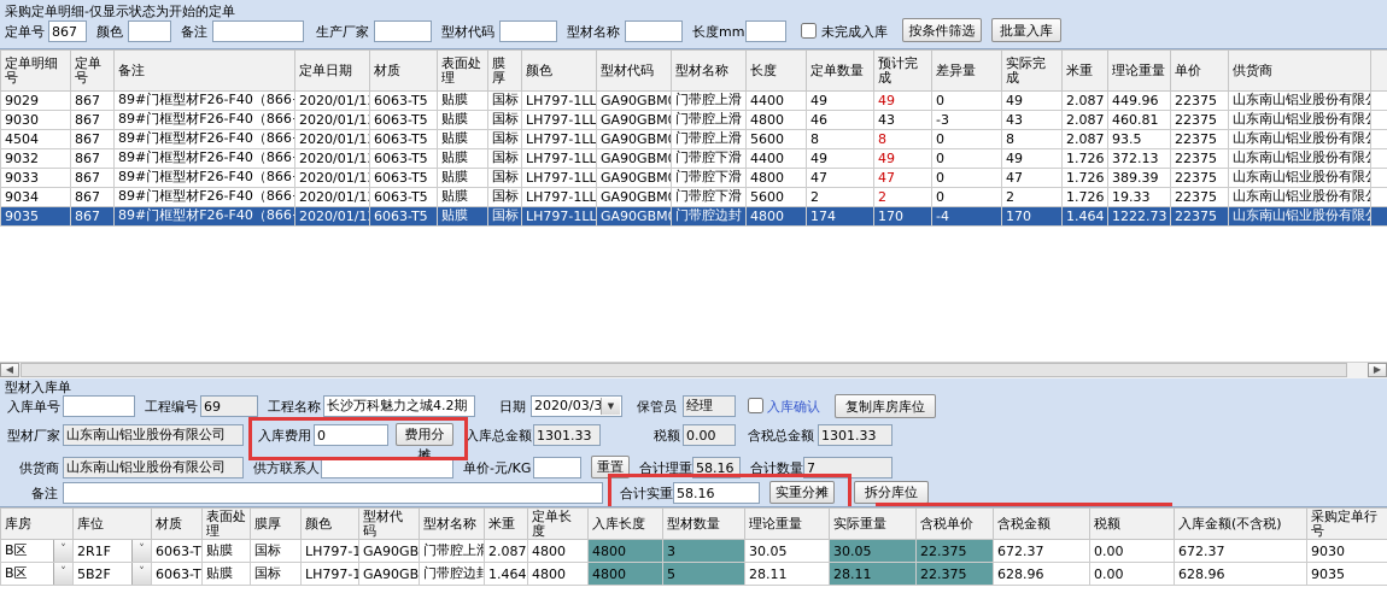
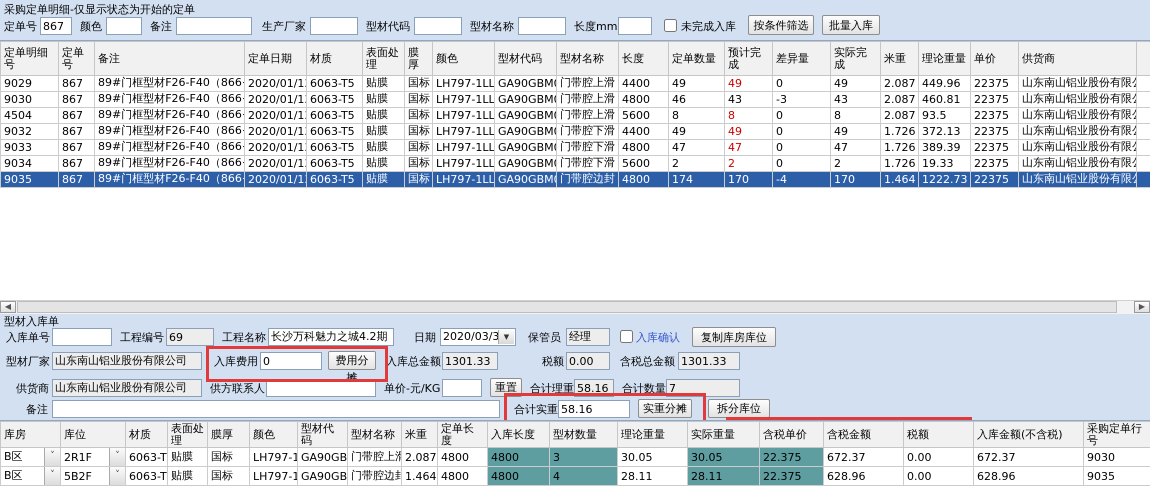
  采购定单明细-仅显示状态为开始的定单
  定单号
  867
  颜色
  备注
  生产厂家
  型材代码
  型材名称
  长度mm
  未完成入库
  按条件筛选
  批量入库
  定单明细号	定单号	备注	定单日期	材质	表面处理	膜厚	颜色	型材代码	型材名称	长度	定单数量	预计完成	差异量	实际完成	米重	理论重量	单价	供货商
  9029	867	89#门框型材F26-F40（866	2020/01/1	6063-T5	贴膜	国标	LH797-1LL	GA90GBM	门带腔上滑	4400	49	49	0	49	2.087	449.96	22375	山东南山铝业股份有限
  9030	867	89#门框型材F26-F40（866	2020/01/1	6063-T5	贴膜	国标	LH797-1LL	GA90GBM	门带腔上滑	4800	46	43	-3	43	2.087	460.81	22375	山东南山铝业股份有限
  4504	867	89#门框型材F26-F40（866	2020/01/1	6063-T5	贴膜	国标	LH797-1LL	GA90GBM	门带腔上滑	5600	8	8	0	8	2.087	93.5	22375	山东南山铝业股份有限
  9032	867	89#门框型材F26-F40（866	2020/01/1	6063-T5	贴膜	国标	LH797-1LL	GA90GBM	门带腔下滑	4400	49	49	0	49	1.726	372.13	22375	山东南山铝业股份有限
  9033	867	89#门框型材F26-F40（866	2020/01/1	6063-T5	贴膜	国标	LH797-1LL	GA90GBM	门带腔下滑	4800	47	47	0	47	1.726	389.39	22375	山东南山铝业股份有限
  9034	867	89#门框型材F26-F40（866	2020/01/1	6063-T5	贴膜	国标	LH797-1LL	GA90GBM	门带腔下滑	5600	2	2	0	2	1.726	19.33	22375	山东南山铝业股份有限
  9035	867	89#门框型材F26-F40（866	2020/01/1	6063-T5	贴膜	国标	LH797-1LL	GA90GBM	门带腔边封	4800	174	170	-4	170	1.464	1222.73	22375	山东南山铝业股份有限
  ◀
  ▶
  型材入库单
  入库单号
  工程编号
  69
  工程名称
  长沙万科魅力之城4.2期
  日期
  2020/03/3
  ▼
  保管员
  经理
  入库确认
  复制库房库位
  型材厂家
  山东南山铝业股份有限公司
  入库费用
  0
  费用分摊
  入库总金额
  1301.33
  税额
  0.00
  含税总金额
  1301.33
  供货商
  山东南山铝业股份有限公司
  供方联系人
  单价-元/KG
  重置
  合计理重
  58.16
  合计数量
  7
  备注
  合计实重
  58.16
  实重分摊
  拆分库位
  库房	库位	材质	表面处理	膜厚	颜色	型材代码	型材名称	米重	定单长度	入库长度	型材数量	理论重量	实际重量	含税单价	含税金额	税额	入库金额(不含税)	采购定单行号
  B区 ˅	2R1F ˅	6063-T	贴膜	国标	LH797-1	GA90GB	门带腔上滑	2.087	4800	4800	3	30.05	30.05	22.375	672.37	0.00	672.37	9030
- B区 ˅	5B2F ˅	6063-T	贴膜	国标	LH797-1	GA90GB	门带腔边封	1.464	4800	4800	5	28.11	28.11	22.375	628.96	0.00	628.96	9035
+ B区 ˅	5B2F ˅	6063-T	贴膜	国标	LH797-1	GA90GB	门带腔边封	1.464	4800	4800	4	28.11	28.11	22.375	628.96	0.00	628.96	9035
